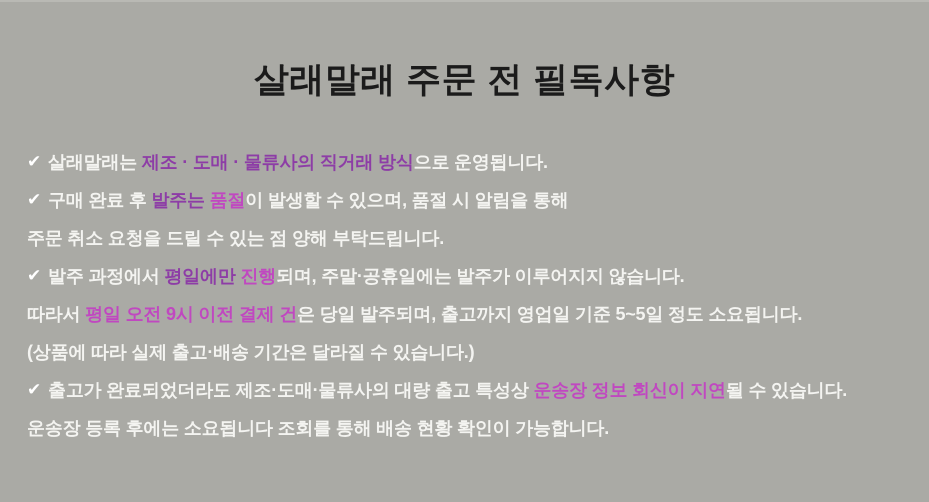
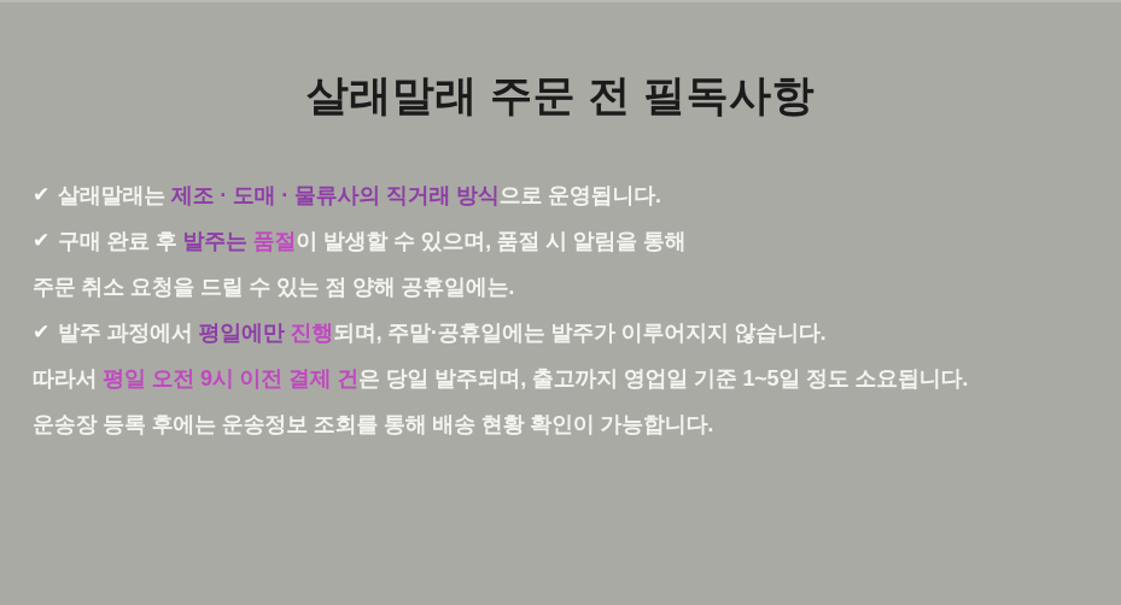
  살래말래 주문 전 필독사항
  ✔ 살래말래는 제조 · 도매 · 물류사의 직거래 방식으로 운영됩니다.
  ✔ 구매 완료 후 발주는 품절이 발생할 수 있으며, 품절 시 알림을 통해
- 주문 취소 요청을 드릴 수 있는 점 양해 부탁드립니다.
+ 주문 취소 요청을 드릴 수 있는 점 양해 공휴일에는.
  ✔ 발주 과정에서 평일에만 진행되며, 주말·공휴일에는 발주가 이루어지지 않습니다.
- 따라서 평일 오전 9시 이전 결제 건은 당일 발주되며, 출고까지 영업일 기준 5~5일 정도 소요됩니다.
+ 따라서 평일 오전 9시 이전 결제 건은 당일 발주되며, 출고까지 영업일 기준 1~5일 정도 소요됩니다.
- (상품에 따라 실제 출고·배송 기간은 달라질 수 있습니다.)
- ✔ 출고가 완료되었더라도 제조·도매·물류사의 대량 출고 특성상 운송장 정보 회신이 지연될 수 있습니다.
- 운송장 등록 후에는 소요됩니다 조회를 통해 배송 현황 확인이 가능합니다.
+ 운송장 등록 후에는 운송정보 조회를 통해 배송 현황 확인이 가능합니다.
